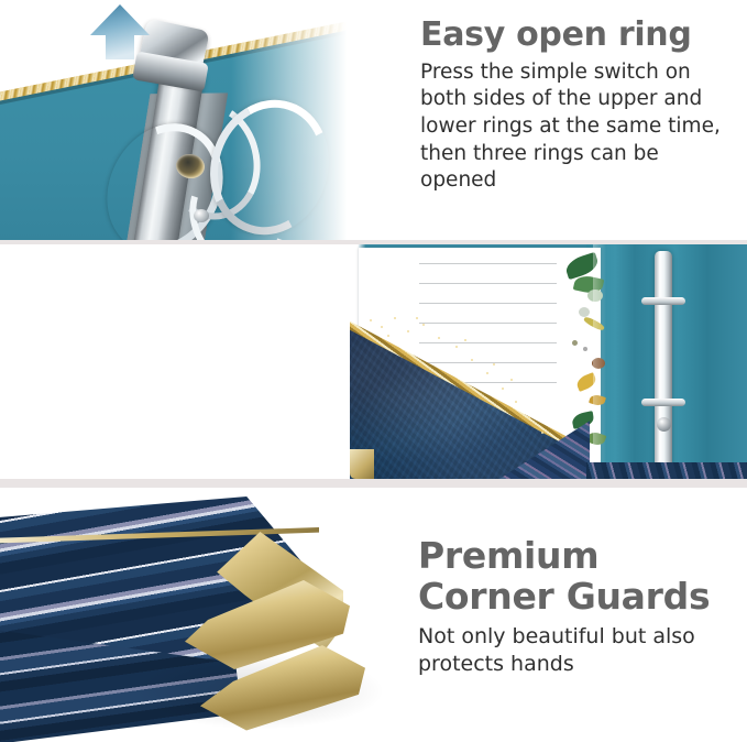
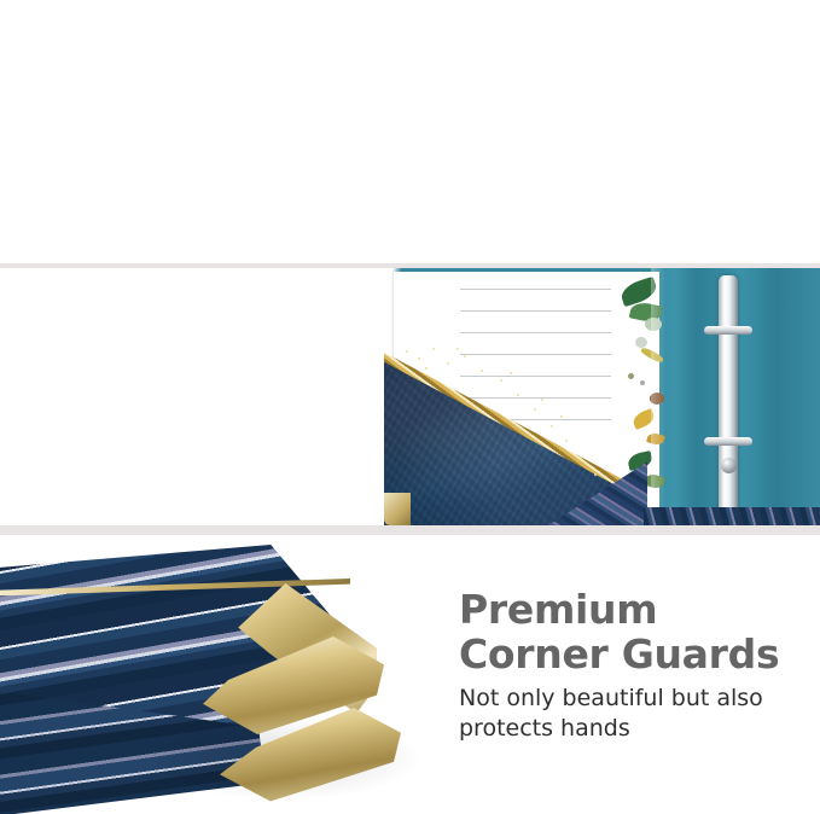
- Easy open ring
- Press the simple switch on both sides of the upper and lower rings at the same time, then three rings can be opened
  Premium
  Corner Guards
  Not only beautiful but also protects hands
